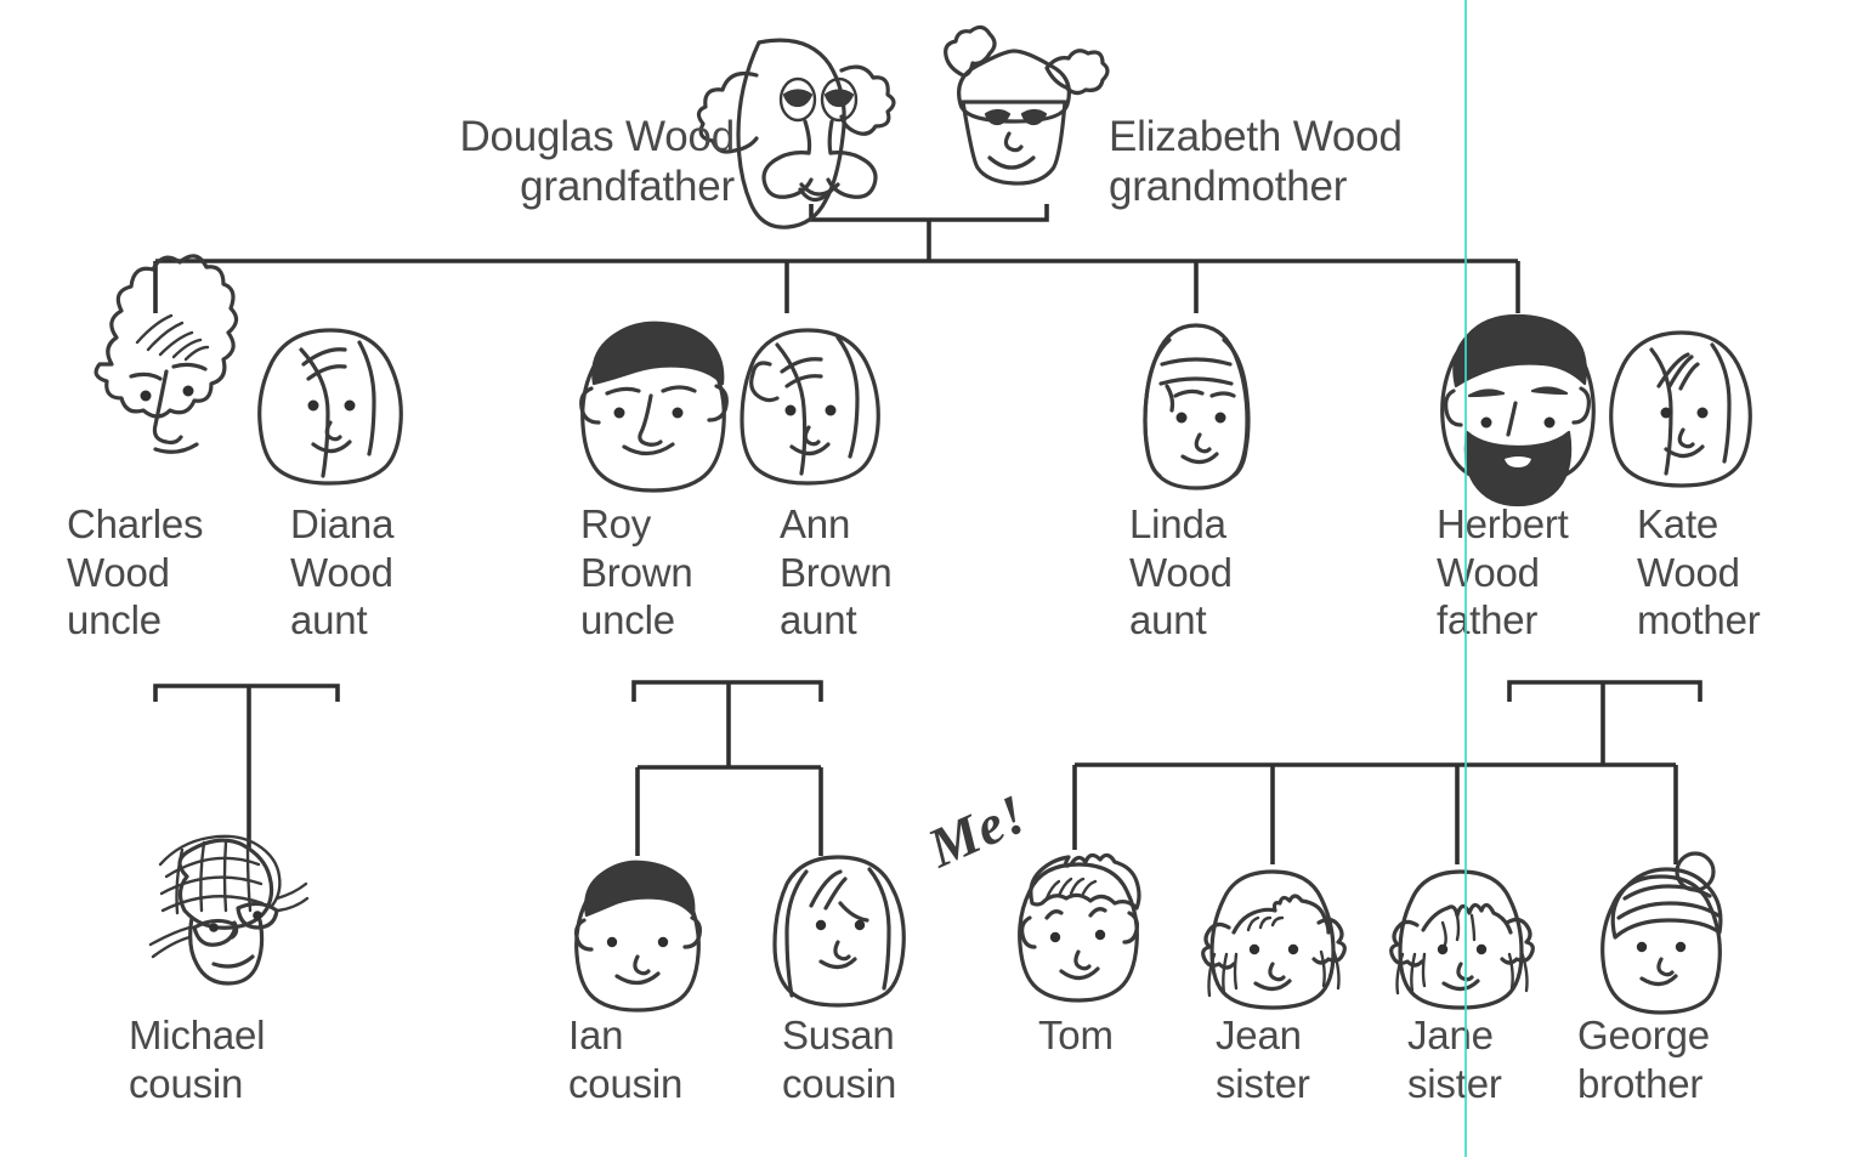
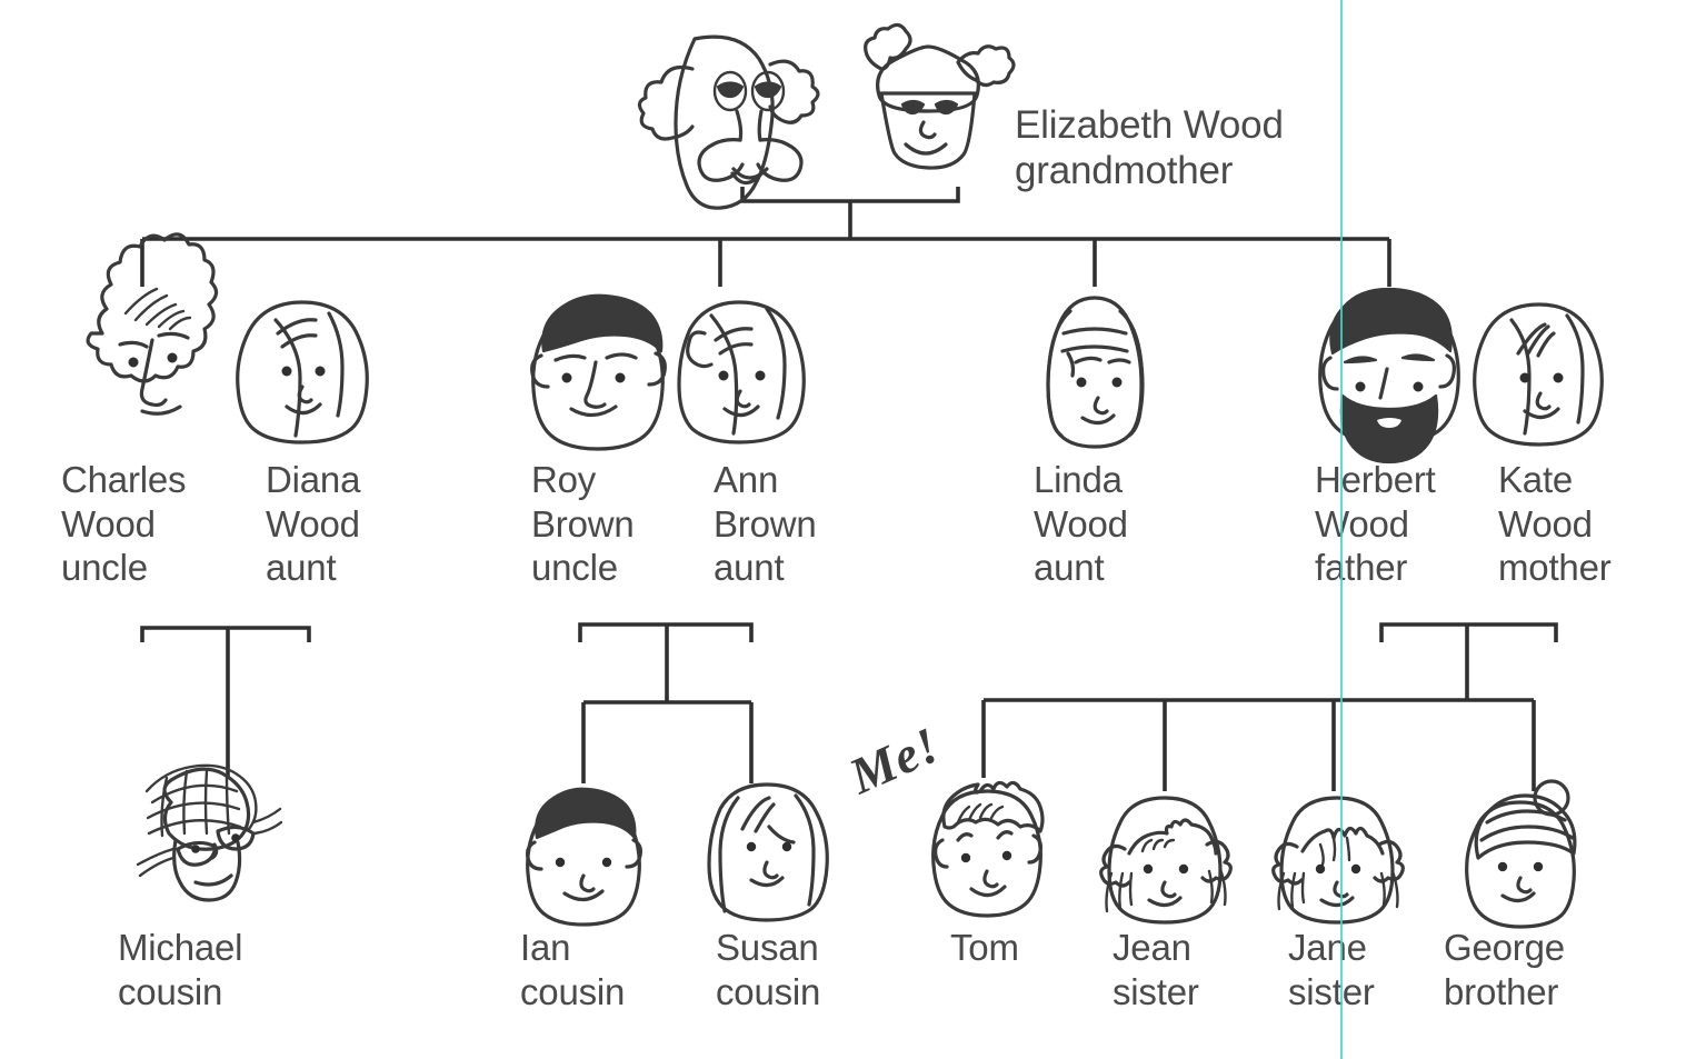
- Douglas Wood
- grandfather
  Elizabeth Wood
  grandmother
  Charles
  Wood
  uncle
  Diana
  Wood
  aunt
  Roy
  Brown
  uncle
  Ann
  Brown
  aunt
  Linda
  Wood
  aunt
  Herbert
  Wood
  father
  Kate
  Wood
  mother
  Michael
  cousin
  Ian
  cousin
  Susan
  cousin
  Tom
  Jean
  sister
  Jane
  sister
  George
  brother
